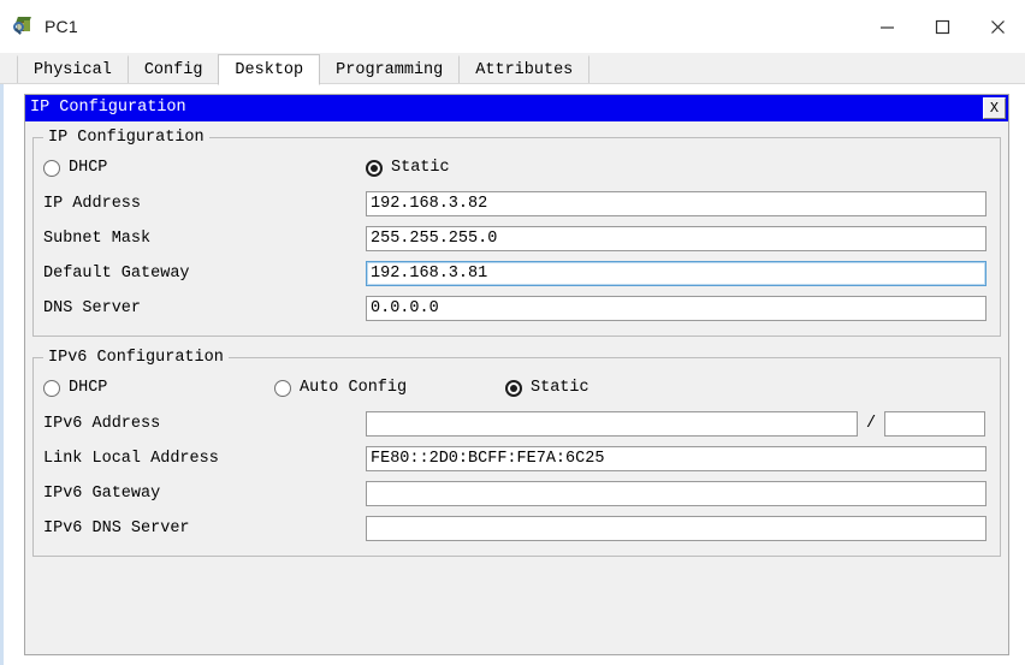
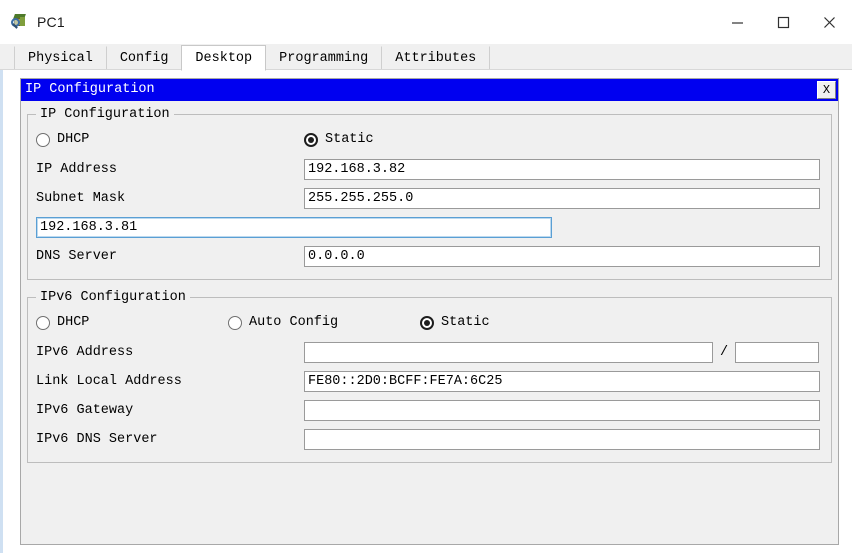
  PC1
  Physical
  Config
  Desktop
  Programming
  Attributes
  IP Configuration
  X
  IP Configuration
  DHCP
  Static
  IP Address
  192.168.3.82
  Subnet Mask
  255.255.255.0
- Default Gateway
  192.168.3.81
  DNS Server
  0.0.0.0
  IPv6 Configuration
  DHCP
  Auto Config
  Static
  IPv6 Address
  /
  Link Local Address
  FE80::2D0:BCFF:FE7A:6C25
  IPv6 Gateway
  IPv6 DNS Server
